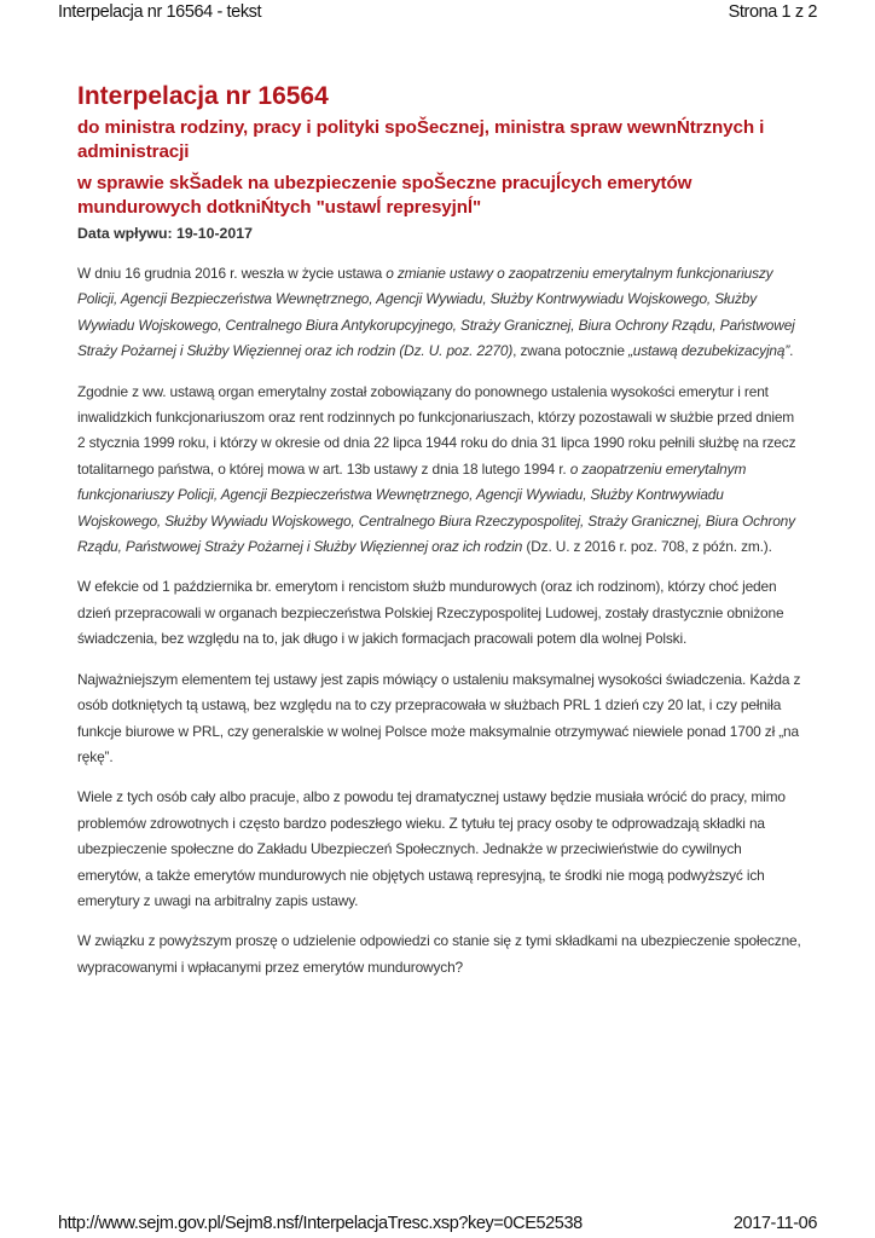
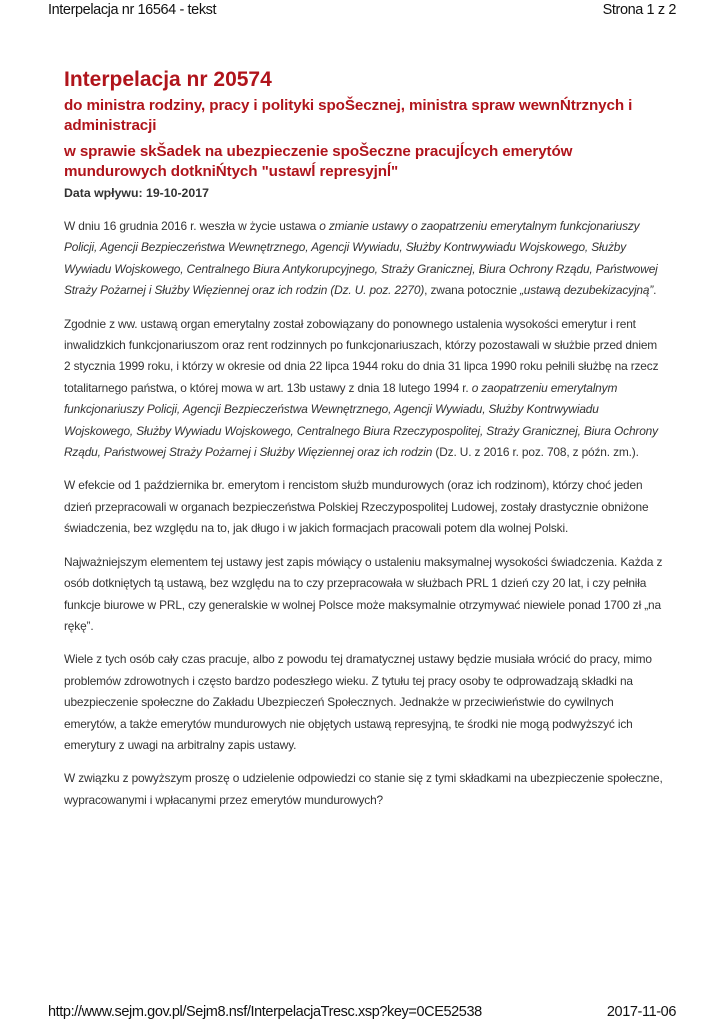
  Interpelacja nr 16564 - tekst
  Strona 1 z 2
- Interpelacja nr 16564
+ Interpelacja nr 20574
  do ministra rodziny, pracy i polityki spoŠecznej, ministra spraw wewnŃtrznych i administracji
  w sprawie skŠadek na ubezpieczenie spoŠeczne pracujĺcych emerytów mundurowych dotkniŃtych "ustawĺ represyjnĺ"
  Data wpływu: 19-10-2017
  W dniu 16 grudnia 2016 r. weszła w życie ustawa o zmianie ustawy o zaopatrzeniu emerytalnym funkcjonariuszy Policji, Agencji Bezpieczeństwa Wewnętrznego, Agencji Wywiadu, Służby Kontrwywiadu Wojskowego, Służby Wywiadu Wojskowego, Centralnego Biura Antykorupcyjnego, Straży Granicznej, Biura Ochrony Rządu, Państwowej Straży Pożarnej i Służby Więziennej oraz ich rodzin (Dz. U. poz. 2270), zwana potocznie „ustawą dezubekizacyjną”.
  Zgodnie z ww. ustawą organ emerytalny został zobowiązany do ponownego ustalenia wysokości emerytur i rent inwalidzkich funkcjonariuszom oraz rent rodzinnych po funkcjonariuszach, którzy pozostawali w służbie przed dniem 2 stycznia 1999 roku, i którzy w okresie od dnia 22 lipca 1944 roku do dnia 31 lipca 1990 roku pełnili służbę na rzecz totalitarnego państwa, o której mowa w art. 13b ustawy z dnia 18 lutego 1994 r. o zaopatrzeniu emerytalnym funkcjonariuszy Policji, Agencji Bezpieczeństwa Wewnętrznego, Agencji Wywiadu, Służby Kontrwywiadu Wojskowego, Służby Wywiadu Wojskowego, Centralnego Biura Rzeczypospolitej, Straży Granicznej, Biura Ochrony Rządu, Państwowej Straży Pożarnej i Służby Więziennej oraz ich rodzin (Dz. U. z 2016 r. poz. 708, z późn. zm.).
  W efekcie od 1 października br. emerytom i rencistom służb mundurowych (oraz ich rodzinom), którzy choć jeden dzień przepracowali w organach bezpieczeństwa Polskiej Rzeczypospolitej Ludowej, zostały drastycznie obniżone świadczenia, bez względu na to, jak długo i w jakich formacjach pracowali potem dla wolnej Polski.
  Najważniejszym elementem tej ustawy jest zapis mówiący o ustaleniu maksymalnej wysokości świadczenia. Każda z osób dotkniętych tą ustawą, bez względu na to czy przepracowała w służbach PRL 1 dzień czy 20 lat, i czy pełniła funkcje biurowe w PRL, czy generalskie w wolnej Polsce może maksymalnie otrzymywać niewiele ponad 1700 zł „na rękę”.
- Wiele z tych osób cały albo pracuje, albo z powodu tej dramatycznej ustawy będzie musiała wrócić do pracy, mimo problemów zdrowotnych i często bardzo podeszłego wieku. Z tytułu tej pracy osoby te odprowadzają składki na ubezpieczenie społeczne do Zakładu Ubezpieczeń Społecznych. Jednakże w przeciwieństwie do cywilnych emerytów, a także emerytów mundurowych nie objętych ustawą represyjną, te środki nie mogą podwyższyć ich emerytury z uwagi na arbitralny zapis ustawy.
+ Wiele z tych osób cały czas pracuje, albo z powodu tej dramatycznej ustawy będzie musiała wrócić do pracy, mimo problemów zdrowotnych i często bardzo podeszłego wieku. Z tytułu tej pracy osoby te odprowadzają składki na ubezpieczenie społeczne do Zakładu Ubezpieczeń Społecznych. Jednakże w przeciwieństwie do cywilnych emerytów, a także emerytów mundurowych nie objętych ustawą represyjną, te środki nie mogą podwyższyć ich emerytury z uwagi na arbitralny zapis ustawy.
  W związku z powyższym proszę o udzielenie odpowiedzi co stanie się z tymi składkami na ubezpieczenie społeczne, wypracowanymi i wpłacanymi przez emerytów mundurowych?
  http://www.sejm.gov.pl/Sejm8.nsf/InterpelacjaTresc.xsp?key=0CE52538
  2017-11-06
